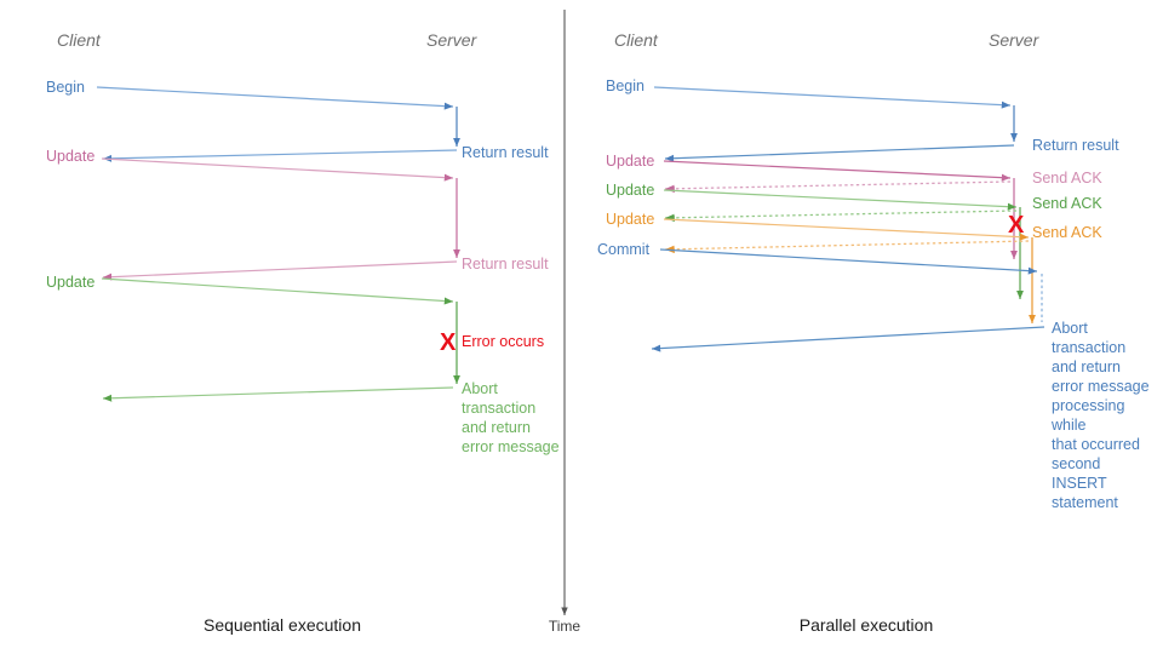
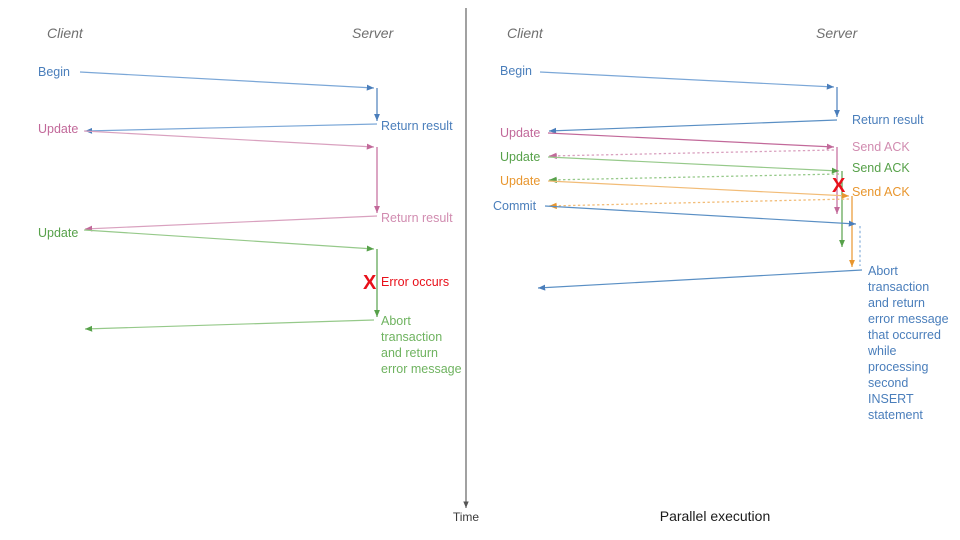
  Time
  Client
  Server
  Begin
  Return result
  Update
  Return result
  Update
  X
  Error occurs
  Abort
  transaction
  and return
  error message
- Sequential execution
  Client
  Server
  Begin
  Return result
  Update
  Send ACK
  Update
  Send ACK
  X
  Update
  Send ACK
  Commit
  Abort
  transaction
  and return
  error message
- processing
+ that occurred
  while
- that occurred
+ processing
  second
  INSERT
  statement
  Parallel execution
